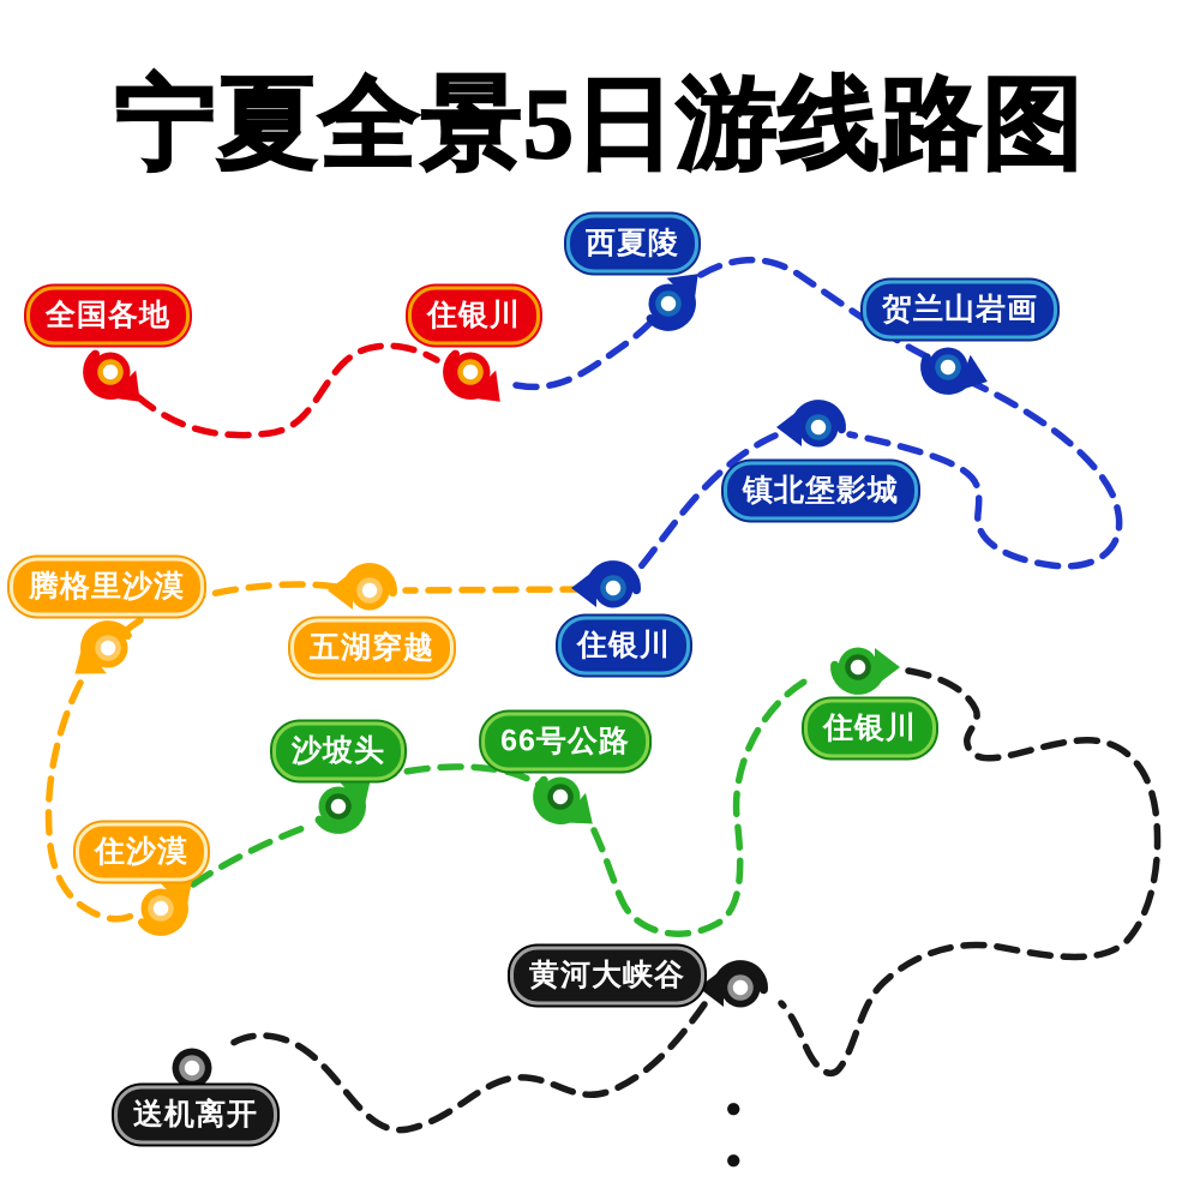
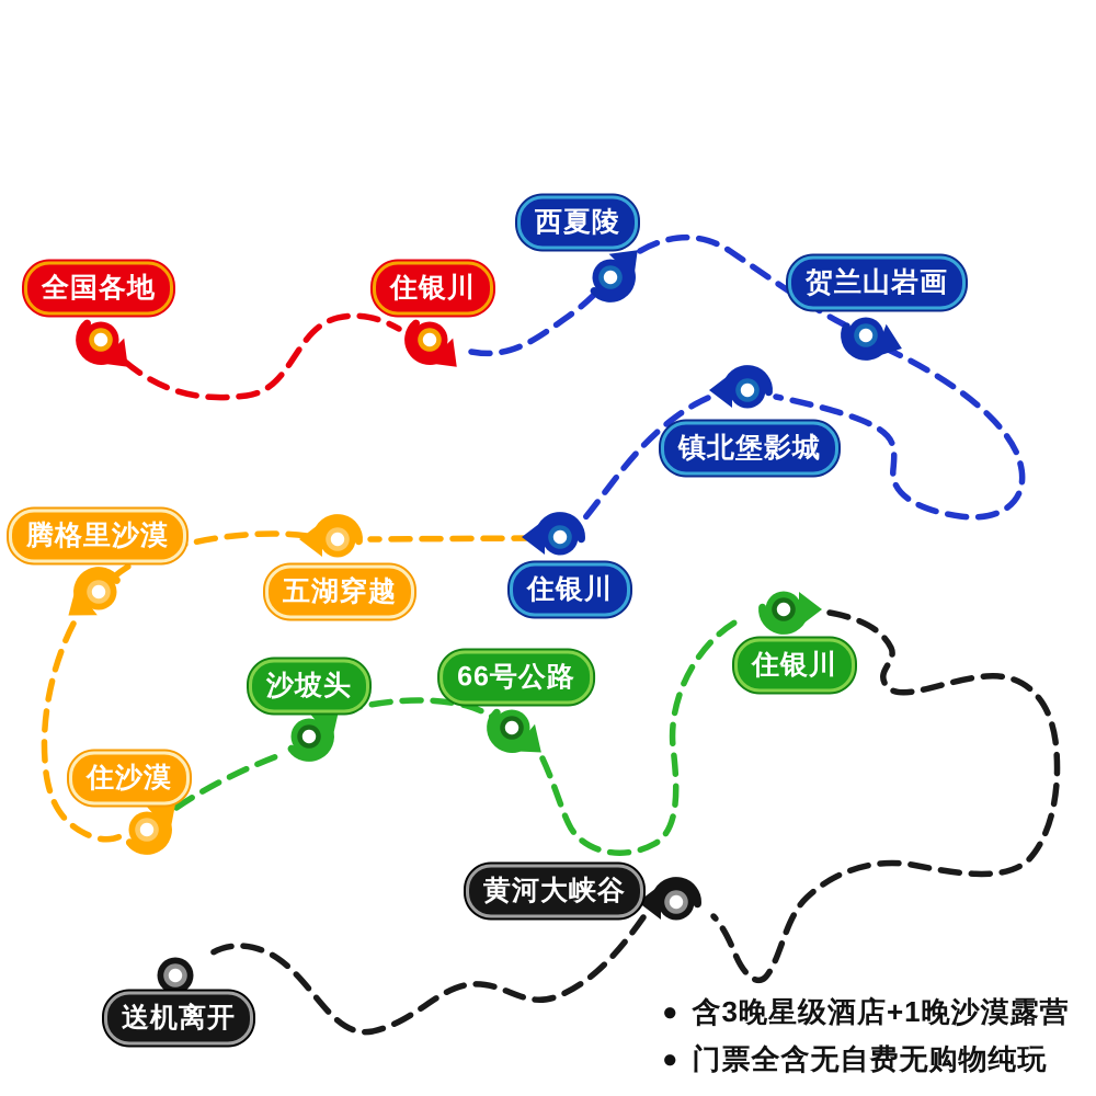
- 宁夏全景5日游线路图
  全国各地
  住银川
  西夏陵
  贺兰山岩画
  镇北堡影城
  住银川
  五湖穿越
  腾格里沙漠
  住沙漠
  沙坡头
  66号公路
  住银川
  黄河大峡谷
  送机离开
  ●
+ 含3晚星级酒店+1晚沙漠露营
  ●
+ 门票全含无自费无购物纯玩
